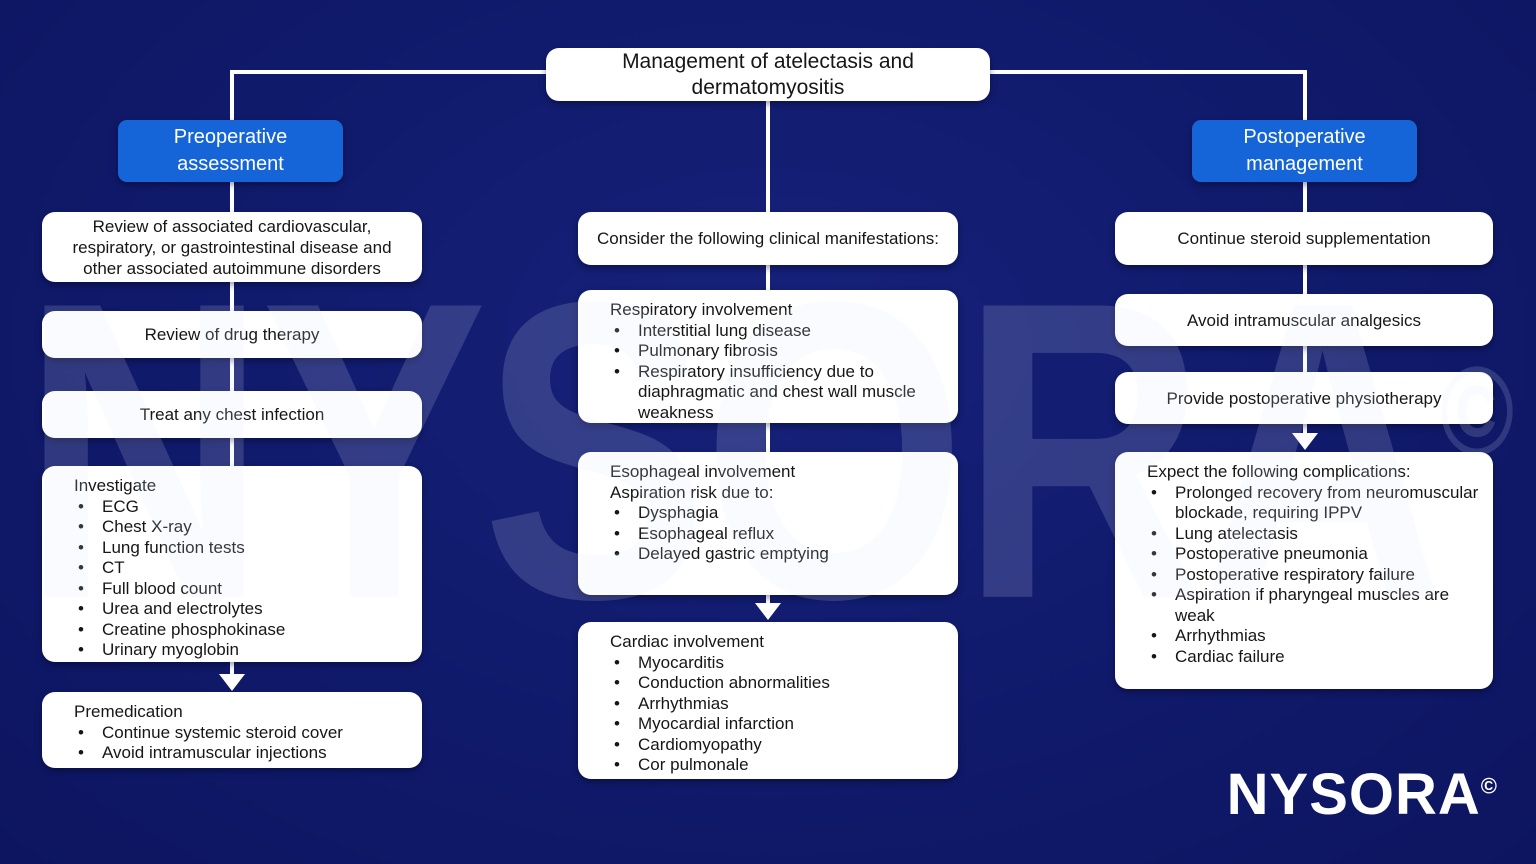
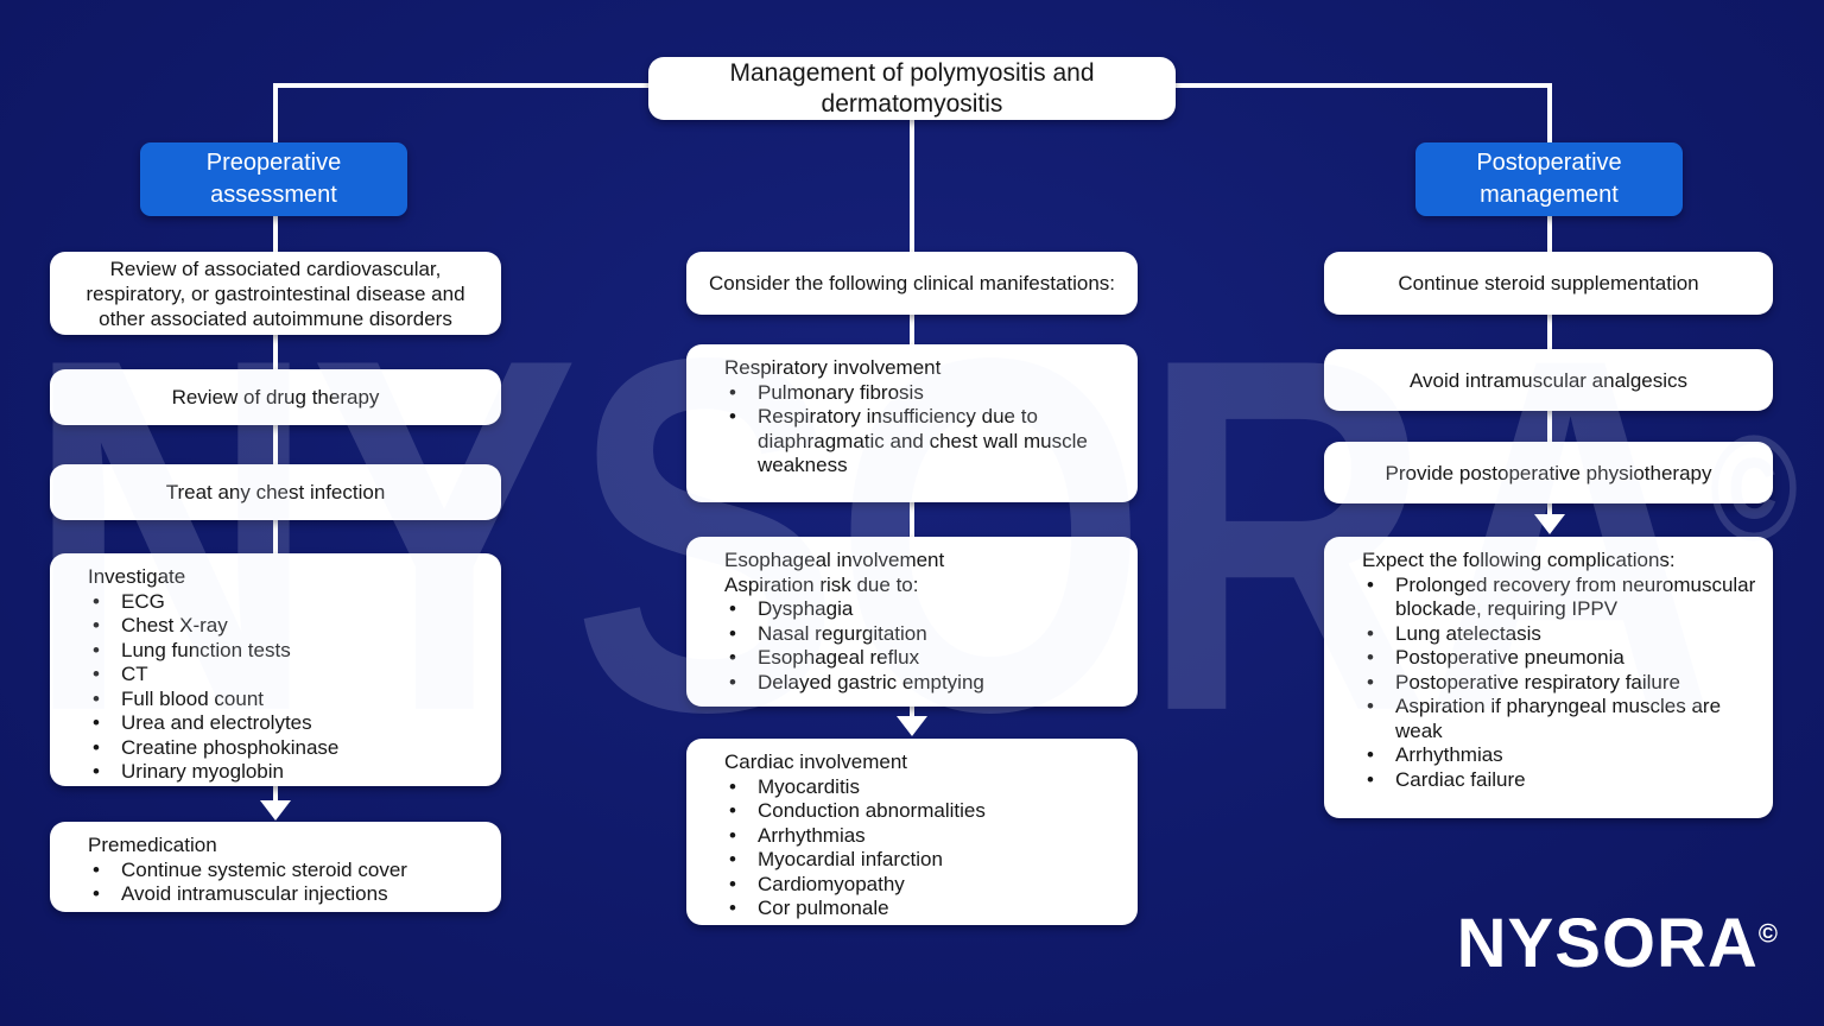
- Management of atelectasis and dermatomyositis
+ Management of polymyositis and dermatomyositis
  Preoperative assessment
  Review of associated cardiovascular, respiratory, or gastrointestinal disease and other associated autoimmune disorders
  Review of drug therapy
  Treat any chest infection
  Investigate
  ECG
  Chest X-ray
  Lung function tests
  CT
  Full blood count
  Urea and electrolytes
  Creatine phosphokinase
  Urinary myoglobin
  Premedication
  Continue systemic steroid cover
  Avoid intramuscular injections
  Consider the following clinical manifestations:
  Respiratory involvement
- Interstitial lung disease
  Pulmonary fibrosis
  Respiratory insufficiency due to diaphragmatic and chest wall muscle weakness
  Esophageal involvement
  Aspiration risk due to:
  Dysphagia
+ Nasal regurgitation
  Esophageal reflux
  Delayed gastric emptying
  Cardiac involvement
  Myocarditis
  Conduction abnormalities
  Arrhythmias
  Myocardial infarction
  Cardiomyopathy
  Cor pulmonale
  Postoperative management
  Continue steroid supplementation
  Avoid intramuscular analgesics
  Provide postoperative physiotherapy
  Expect the following complications:
  Prolonged recovery from neuromuscular blockade, requiring IPPV
  Lung atelectasis
  Postoperative pneumonia
  Postoperative respiratory failure
  Aspiration if pharyngeal muscles are weak
  Arrhythmias
  Cardiac failure
  NYSORA©
  NYSORA©
